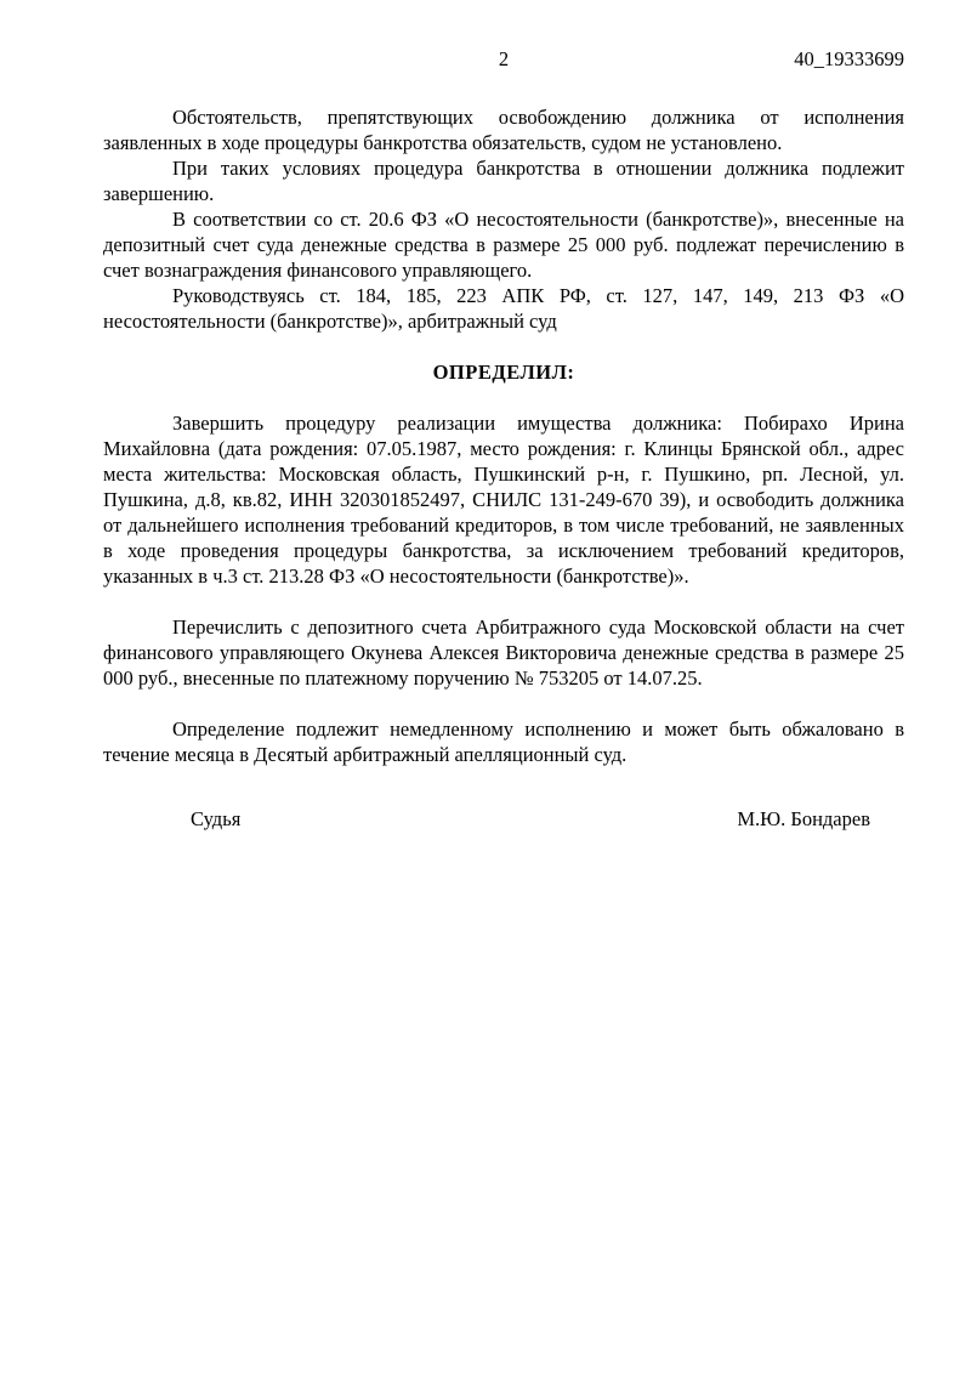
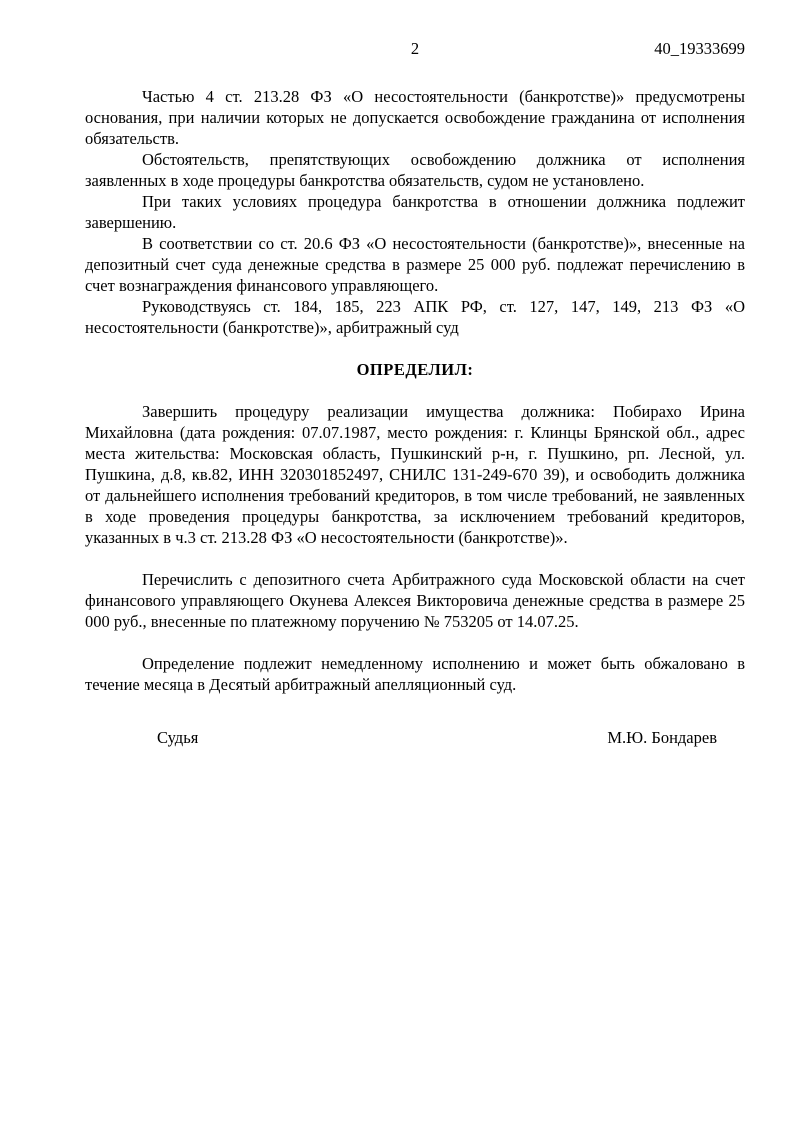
  2
  40_19333699
+ Частью 4 ст. 213.28 ФЗ «О несостоятельности (банкротстве)» предусмотрены основания, при наличии которых не допускается освобождение гражданина от исполнения обязательств.
  Обстоятельств, препятствующих освобождению должника от исполнения заявленных в ходе процедуры банкротства обязательств, судом не установлено.
  При таких условиях процедура банкротства в отношении должника подлежит завершению.
  В соответствии со ст. 20.6 ФЗ «О несостоятельности (банкротстве)», внесенные на депозитный счет суда денежные средства в размере 25 000 руб. подлежат перечислению в счет вознаграждения финансового управляющего.
  Руководствуясь ст. 184, 185, 223 АПК РФ, ст. 127, 147, 149, 213 ФЗ «О несостоятельности (банкротстве)», арбитражный суд
  ОПРЕДЕЛИЛ:
- Завершить процедуру реализации имущества должника: Побирахо Ирина Михайловна (дата рождения: 07.05.1987, место рождения: г. Клинцы Брянской обл., адрес места жительства: Московская область, Пушкинский р-н, г. Пушкино, рп. Лесной, ул. Пушкина, д.8, кв.82, ИНН 320301852497, СНИЛС 131-249-670 39), и освободить должника от дальнейшего исполнения требований кредиторов, в том числе требований, не заявленных в ходе проведения процедуры банкротства, за исключением требований кредиторов, указанных в ч.3 ст. 213.28 ФЗ «О несостоятельности (банкротстве)».
+ Завершить процедуру реализации имущества должника: Побирахо Ирина Михайловна (дата рождения: 07.07.1987, место рождения: г. Клинцы Брянской обл., адрес места жительства: Московская область, Пушкинский р-н, г. Пушкино, рп. Лесной, ул. Пушкина, д.8, кв.82, ИНН 320301852497, СНИЛС 131-249-670 39), и освободить должника от дальнейшего исполнения требований кредиторов, в том числе требований, не заявленных в ходе проведения процедуры банкротства, за исключением требований кредиторов, указанных в ч.3 ст. 213.28 ФЗ «О несостоятельности (банкротстве)».
  Перечислить с депозитного счета Арбитражного суда Московской области на счет финансового управляющего Окунева Алексея Викторовича денежные средства в размере 25 000 руб., внесенные по платежному поручению № 753205 от 14.07.25.
  Определение подлежит немедленному исполнению и может быть обжаловано в течение месяца в Десятый арбитражный апелляционный суд.
  Судья
  М.Ю. Бондарев
